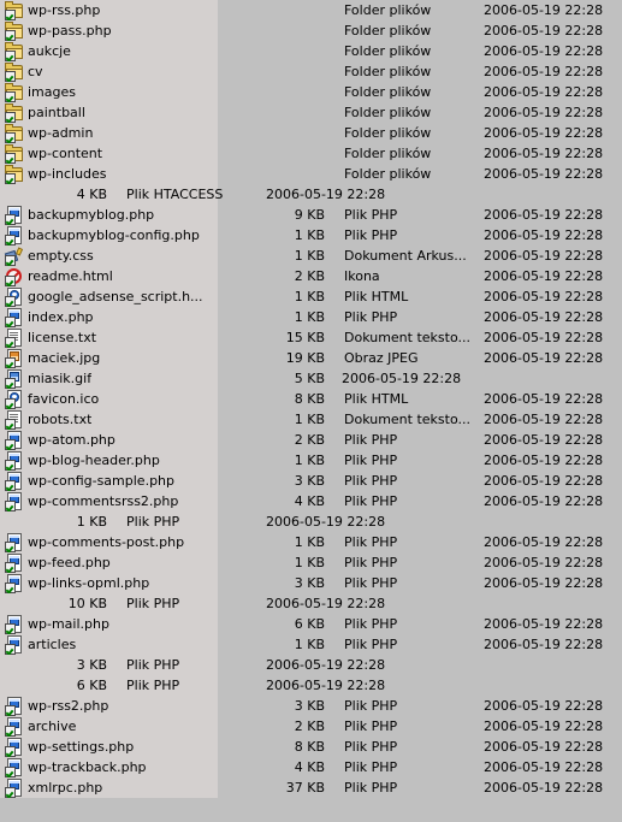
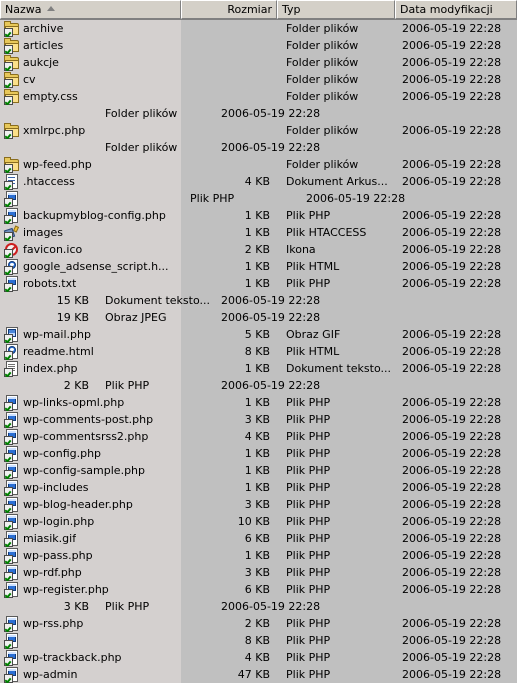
+ Nazwa
+ Rozmiar
+ Typ
+ Data modyfikacji
- wp-rss.php
+ archive
  Folder plików
  2006-05-19 22:28
- wp-pass.php
+ articles
  Folder plików
  2006-05-19 22:28
  aukcje
  Folder plików
  2006-05-19 22:28
  cv
  Folder plików
  2006-05-19 22:28
- images
+ empty.css
  Folder plików
  2006-05-19 22:28
- paintball
  Folder plików
  2006-05-19 22:28
- wp-admin
+ xmlrpc.php
  Folder plików
  2006-05-19 22:28
- wp-content
  Folder plików
  2006-05-19 22:28
- wp-includes
+ wp-feed.php
  Folder plików
  2006-05-19 22:28
+ .htaccess
  4 KB
- Plik HTACCESS
+ Dokument Arkus...
  2006-05-19 22:28
- backupmyblog.php
- 9 KB
  Plik PHP
  2006-05-19 22:28
  backupmyblog-config.php
  1 KB
  Plik PHP
  2006-05-19 22:28
- empty.css
+ images
  1 KB
- Dokument Arkus...
+ Plik HTACCESS
  2006-05-19 22:28
- readme.html
+ favicon.ico
  2 KB
  Ikona
  2006-05-19 22:28
  google_adsense_script.h...
  1 KB
  Plik HTML
  2006-05-19 22:28
- index.php
+ robots.txt
  1 KB
  Plik PHP
  2006-05-19 22:28
- license.txt
  15 KB
  Dokument teksto...
  2006-05-19 22:28
- maciek.jpg
  19 KB
  Obraz JPEG
  2006-05-19 22:28
- miasik.gif
+ wp-mail.php
  5 KB
+ Obraz GIF
  2006-05-19 22:28
- favicon.ico
+ readme.html
  8 KB
  Plik HTML
  2006-05-19 22:28
- robots.txt
+ index.php
  1 KB
  Dokument teksto...
  2006-05-19 22:28
- wp-atom.php
  2 KB
  Plik PHP
  2006-05-19 22:28
- wp-blog-header.php
+ wp-links-opml.php
  1 KB
  Plik PHP
  2006-05-19 22:28
- wp-config-sample.php
+ wp-comments-post.php
  3 KB
  Plik PHP
  2006-05-19 22:28
  wp-commentsrss2.php
  4 KB
  Plik PHP
  2006-05-19 22:28
+ wp-config.php
  1 KB
  Plik PHP
  2006-05-19 22:28
- wp-comments-post.php
+ wp-config-sample.php
  1 KB
  Plik PHP
  2006-05-19 22:28
- wp-feed.php
+ wp-includes
  1 KB
  Plik PHP
  2006-05-19 22:28
- wp-links-opml.php
+ wp-blog-header.php
  3 KB
  Plik PHP
  2006-05-19 22:28
+ wp-login.php
  10 KB
  Plik PHP
  2006-05-19 22:28
- wp-mail.php
+ miasik.gif
  6 KB
  Plik PHP
  2006-05-19 22:28
- articles
+ wp-pass.php
  1 KB
  Plik PHP
  2006-05-19 22:28
+ wp-rdf.php
  3 KB
  Plik PHP
  2006-05-19 22:28
+ wp-register.php
  6 KB
  Plik PHP
  2006-05-19 22:28
- wp-rss2.php
  3 KB
  Plik PHP
  2006-05-19 22:28
- archive
+ wp-rss.php
  2 KB
  Plik PHP
  2006-05-19 22:28
- wp-settings.php
  8 KB
  Plik PHP
  2006-05-19 22:28
  wp-trackback.php
  4 KB
  Plik PHP
  2006-05-19 22:28
- xmlrpc.php
+ wp-admin
- 37 KB
+ 47 KB
  Plik PHP
  2006-05-19 22:28
